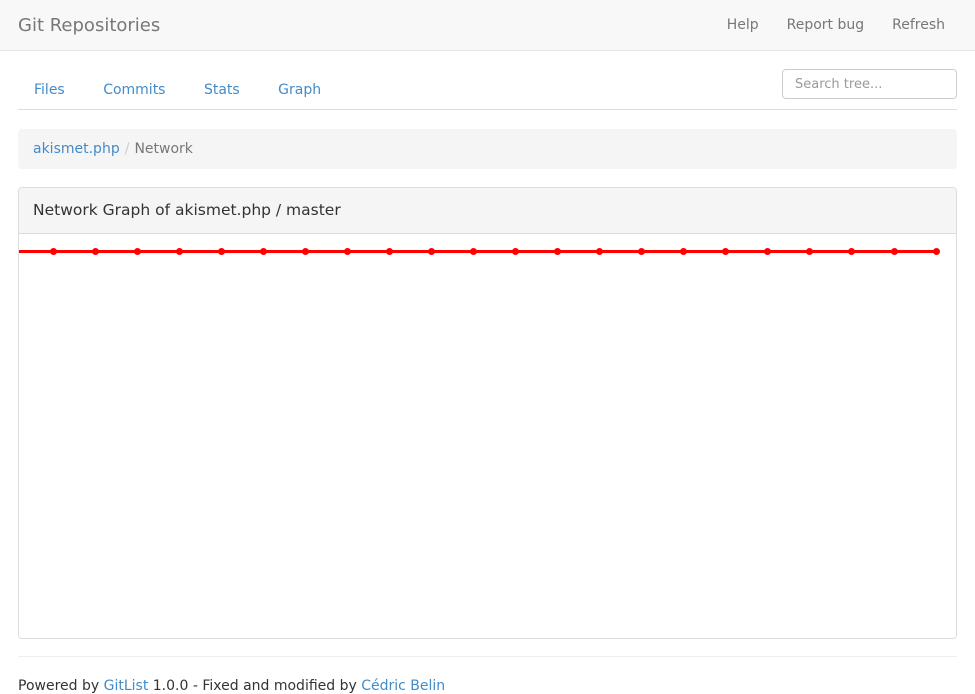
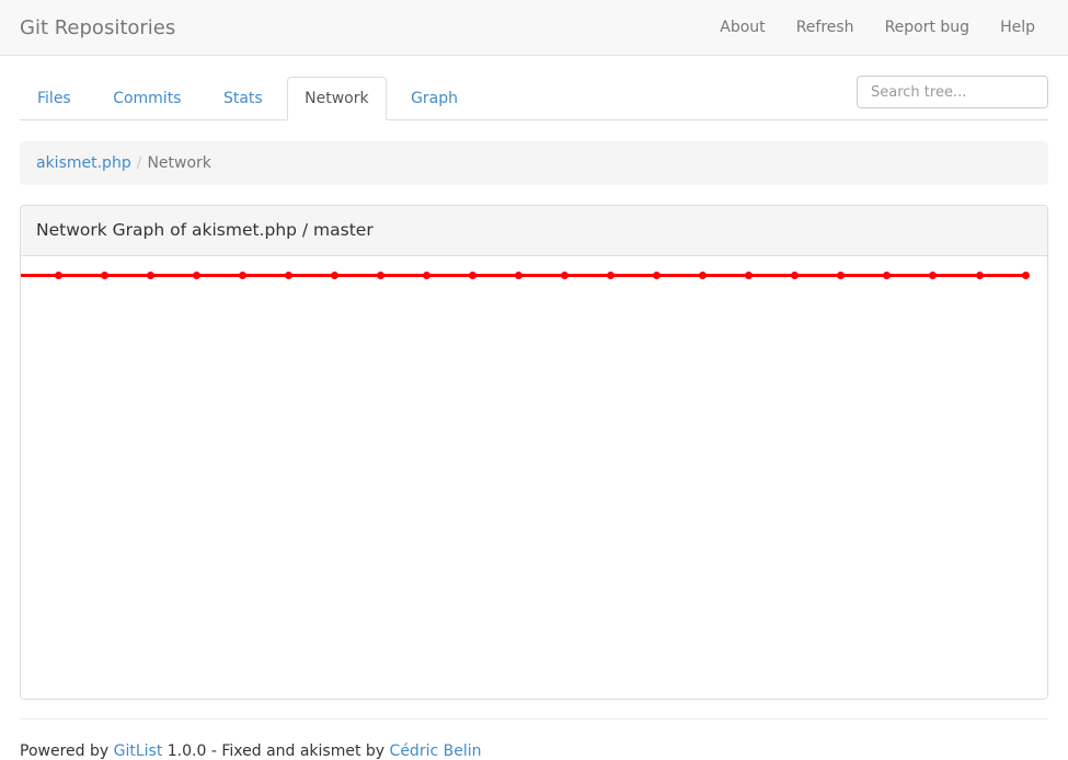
  Git Repositories
+ About
- Help
+ Refresh
  Report bug
- Refresh
+ Help
  Files
  Commits
  Stats
+ Network
  Graph
  Search tree...
  akismet.php / Network
  Network Graph of akismet.php / master
- Powered by GitList 1.0.0 - Fixed and modified by Cédric Belin
+ Powered by GitList 1.0.0 - Fixed and akismet by Cédric Belin
